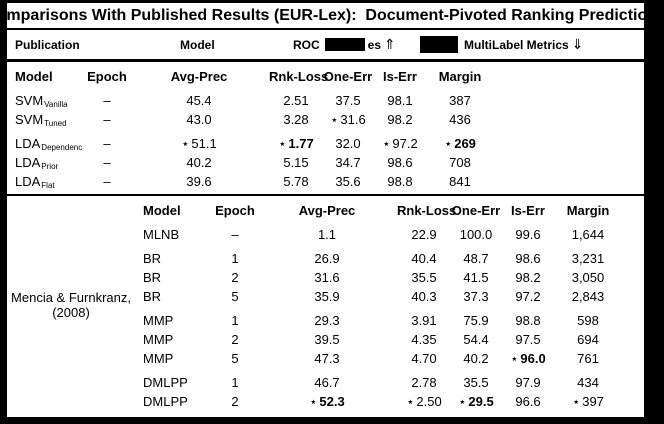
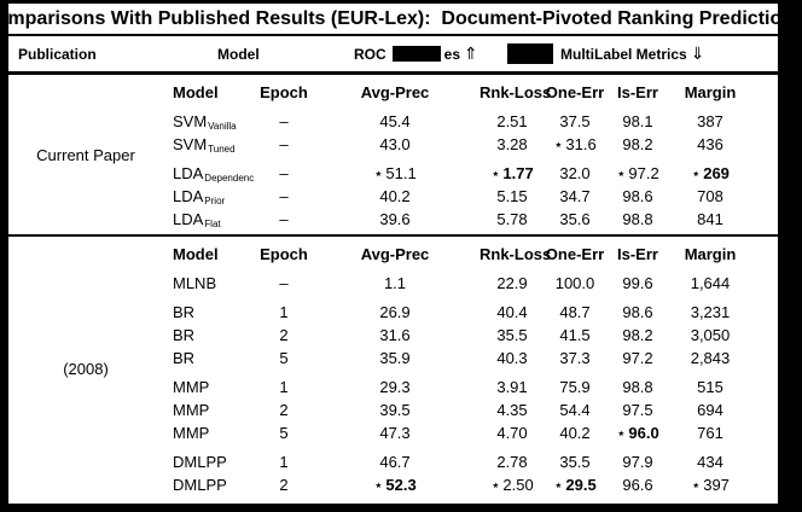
  omparisons With Published Results (EUR-Lex): Document-Pivoted Ranking Predictions
  Publication
  Model
  ROC
  es
  ⇑
  MultiLabel Metrics
  ⇓
+ Current Paper
  Model
  Epoch
  Avg-Prec
  Rnk-Los
  One-Err
  Is-Err
  Margin
  SVMVanilla
  –
  45.4
  2.51
  37.5
  98.1
  387
  SVMTuned
  –
  43.0
  3.28
  ⋆ 31.6
  98.2
  436
  LDADependenc
  –
  ⋆ 51.1
  ⋆ 1.77
  32.0
  ⋆ 97.2
  ⋆ 269
  LDAPrior
  –
  40.2
  5.15
  34.7
  98.6
  708
  LDAFlat
  –
  39.6
  5.78
  35.6
  98.8
  841
- Mencia & Furnkranz,
  (2008)
  Model
  Epoch
  Avg-Prec
  Rnk-Los
  One-Err
  Is-Err
  Margin
  MLNB
  –
  1.1
  22.9
  100.0
  99.6
  1,644
  BR
  1
  26.9
  40.4
  48.7
  98.6
  3,231
  BR
  2
  31.6
  35.5
  41.5
  98.2
  3,050
  BR
  5
  35.9
  40.3
  37.3
  97.2
  2,843
  MMP
  1
  29.3
  3.91
  75.9
  98.8
- 598
+ 515
  MMP
  2
  39.5
  4.35
  54.4
  97.5
  694
  MMP
  5
  47.3
  4.70
  40.2
  ⋆ 96.0
  761
  DMLPP
  1
  46.7
  2.78
  35.5
  97.9
  434
  DMLPP
  2
  ⋆ 52.3
  ⋆ 2.50
  ⋆ 29.5
  96.6
  ⋆ 397
